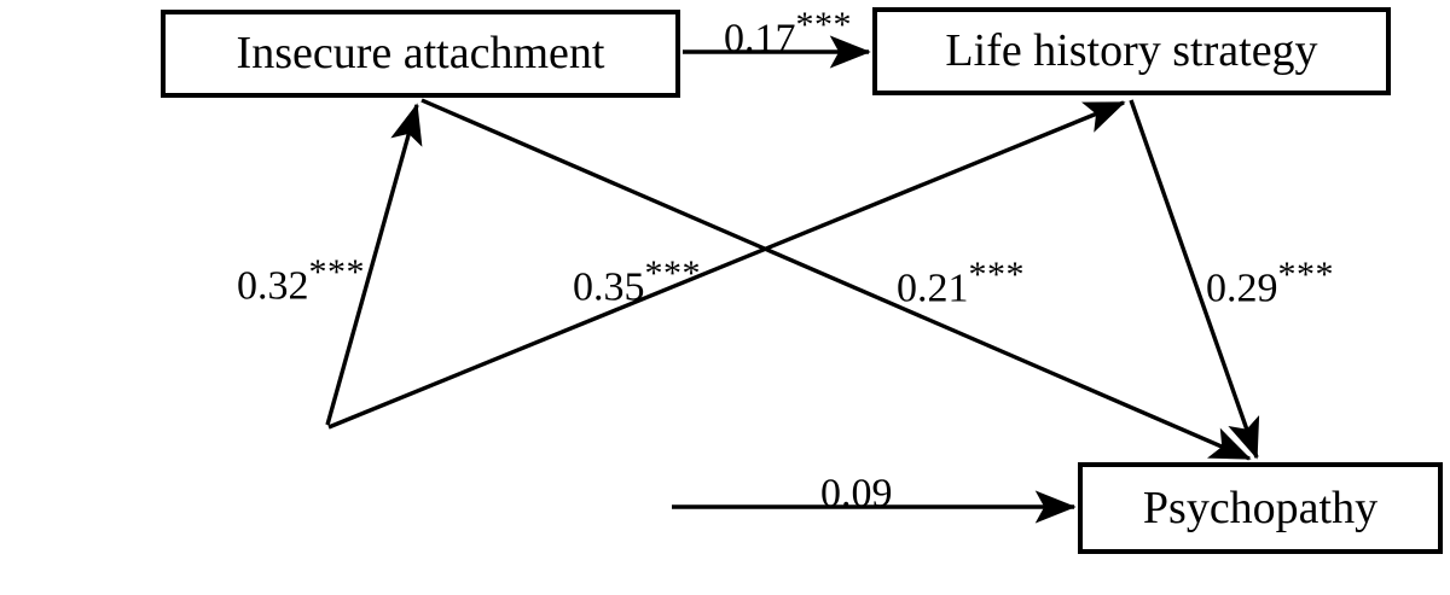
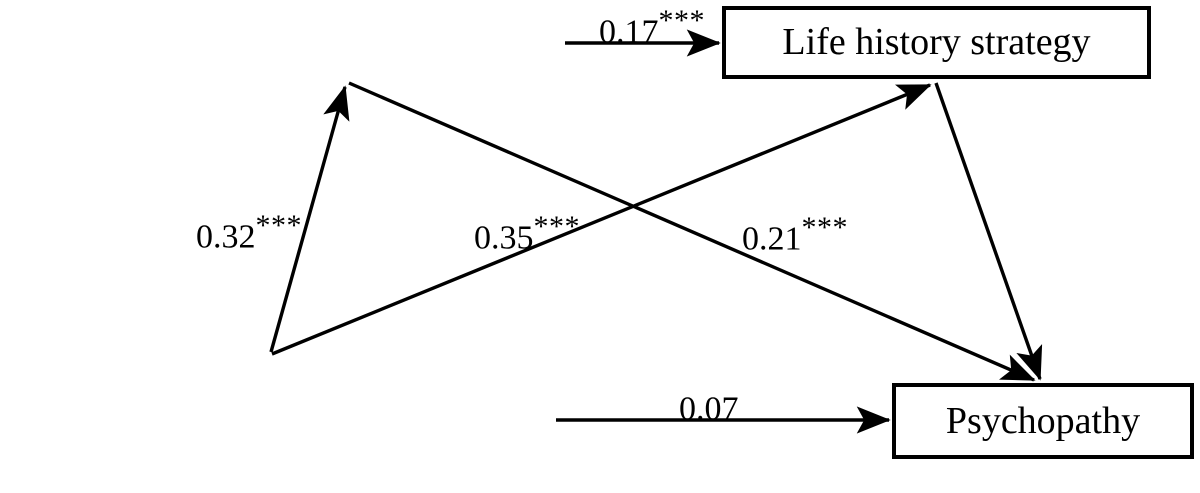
- Insecure attachment
  Life history strategy
  Psychopathy
  0.17***
  0.32***
  0.35***
  0.21***
- 0.29***
- 0.09
+ 0.07
